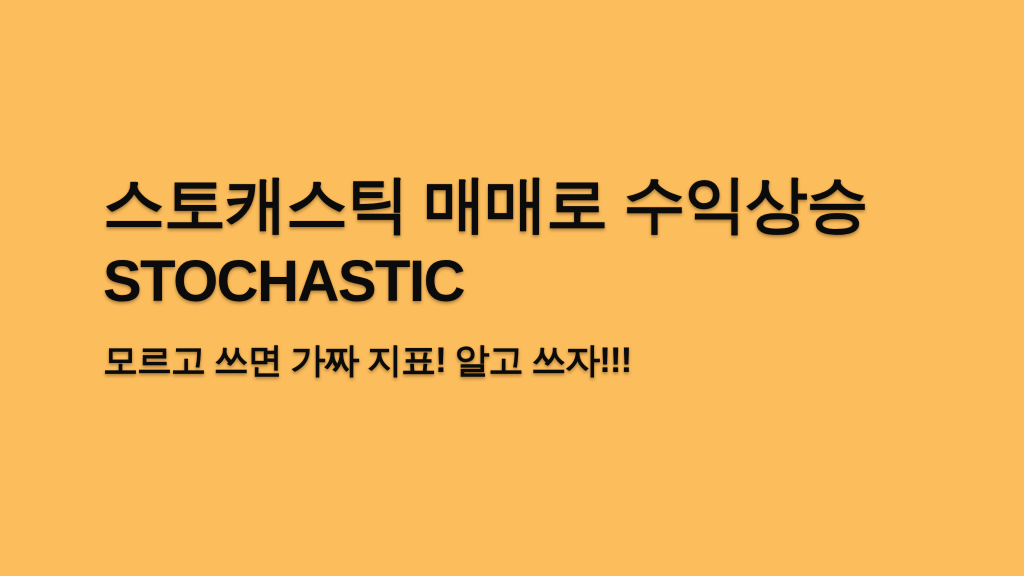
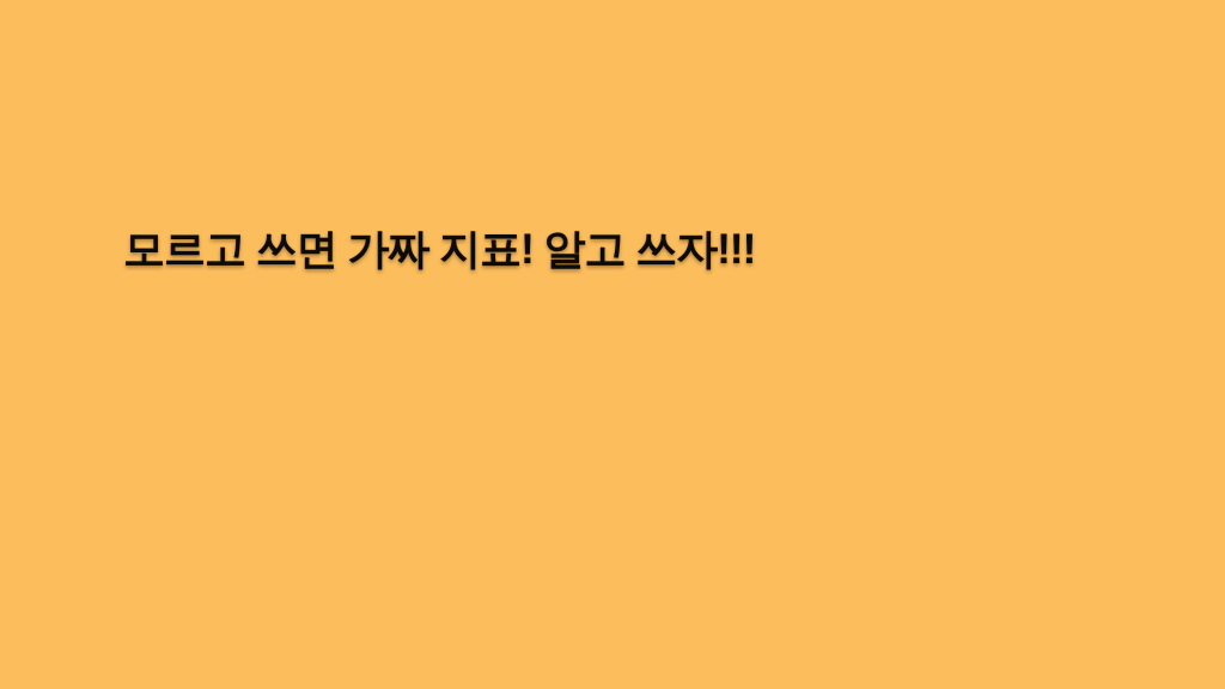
- 스토캐스틱 매매로 수익상승
- STOCHASTIC
  모르고 쓰면 가짜 지표! 알고 쓰자!!!
